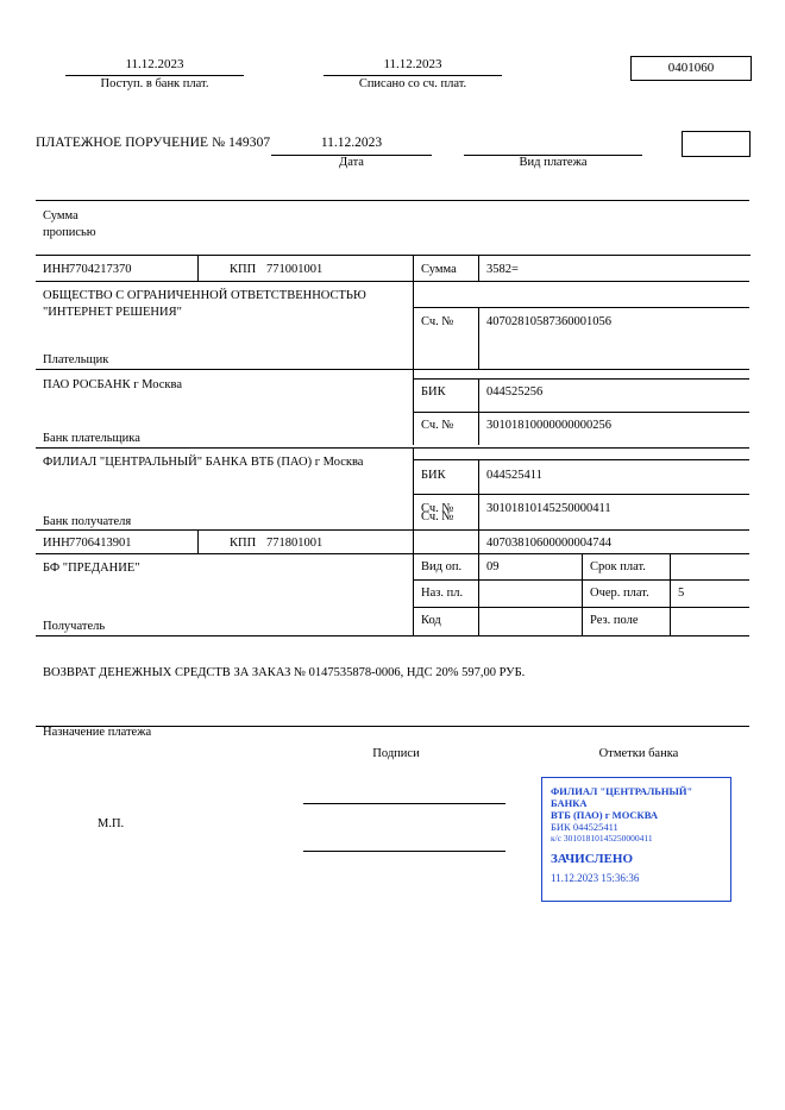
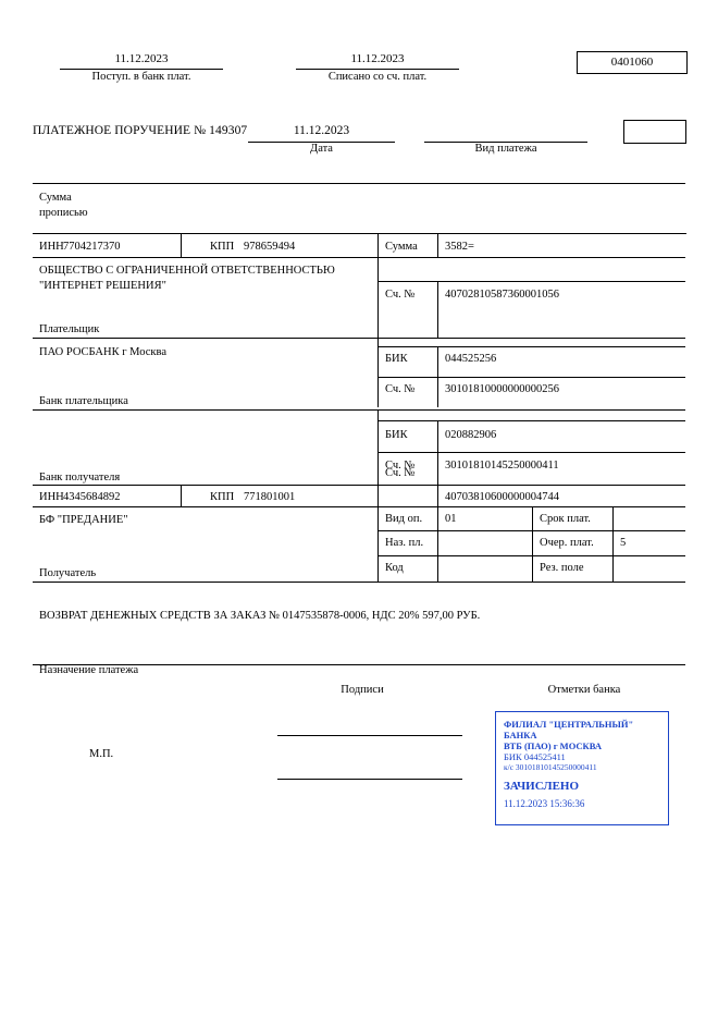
  11.12.2023
  Поступ. в банк плат.
  11.12.2023
  Списано со сч. плат.
  0401060
  ПЛАТЕЖНОЕ ПОРУЧЕНИЕ № 149307
  11.12.2023
  Дата
  Вид платежа
  Сумма
  прописью
  ИНН
  7704217370
  КПП
- 771001001
+ 978659494
  Сумма
  3582=
  ОБЩЕСТВО С ОГРАНИЧЕННОЙ ОТВЕТСТВЕННОСТЬЮ
  "ИНТЕРНЕТ РЕШЕНИЯ"
  Сч. №
  40702810587360001056
  Плательщик
  ПАО РОСБАНК г Москва
  БИК
  044525256
  Сч. №
  30101810000000000256
  Банк плательщика
- ФИЛИАЛ "ЦЕНТРАЛЬНЫЙ" БАНКА ВТБ (ПАО) г Москва
  БИК
- 044525411
+ 020882906
  Сч. №
  30101810145250000411
  Банк получателя
  ИНН
- 7706413901
+ 4345684892
  КПП
  771801001
  Сч. №
  40703810600000004744
  БФ "ПРЕДАНИЕ"
  Получатель
  Вид оп.
- 09
+ 01
  Срок плат.
  Наз. пл.
  Очер. плат.
  5
  Код
  Рез. поле
  ВОЗВРАТ ДЕНЕЖНЫХ СРЕДСТВ ЗА ЗАКАЗ № 0147535878-0006, НДС 20% 597,00 РУБ.
  Назначение платежа
  Подписи
  Отметки банка
  М.П.
  ФИЛИАЛ "ЦЕНТРАЛЬНЫЙ" БАНКА
  ВТБ (ПАО) г МОСКВА
  БИК 044525411
  к/с 30101810145250000411
  ЗАЧИСЛЕНО
  11.12.2023 15:36:36
